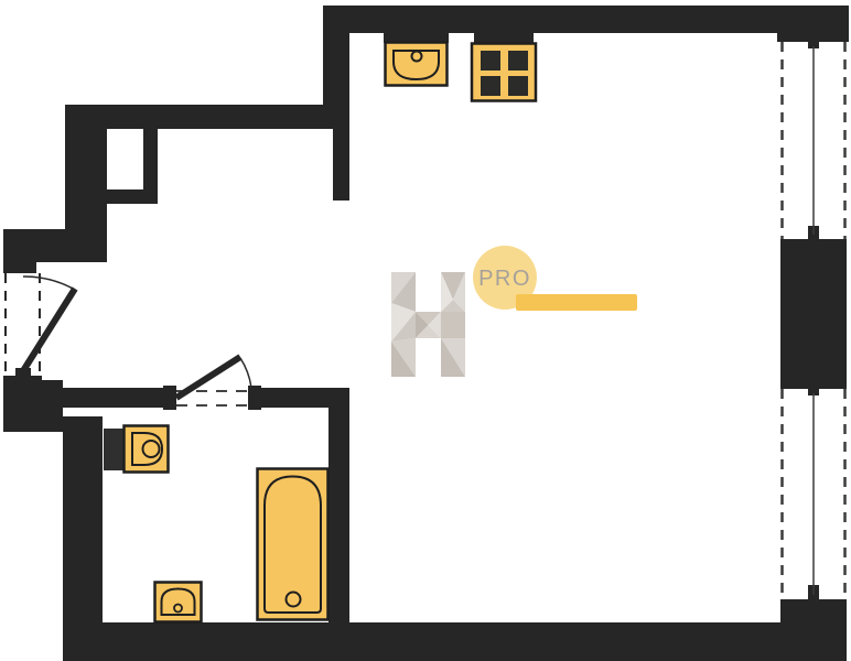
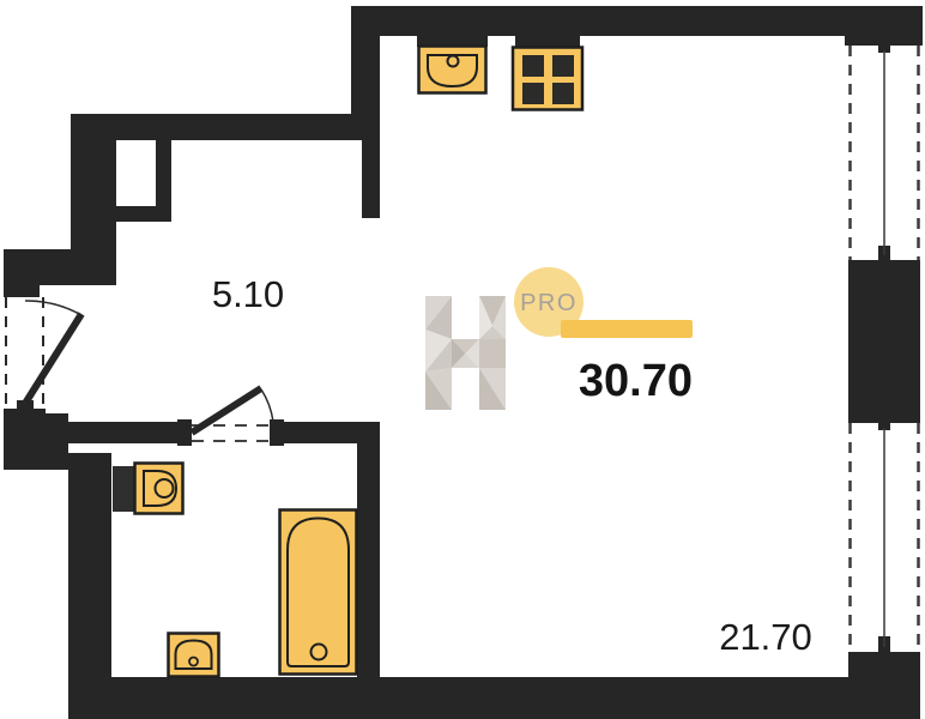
  PRO
+ 30.70
+ 5.10
+ 21.70
